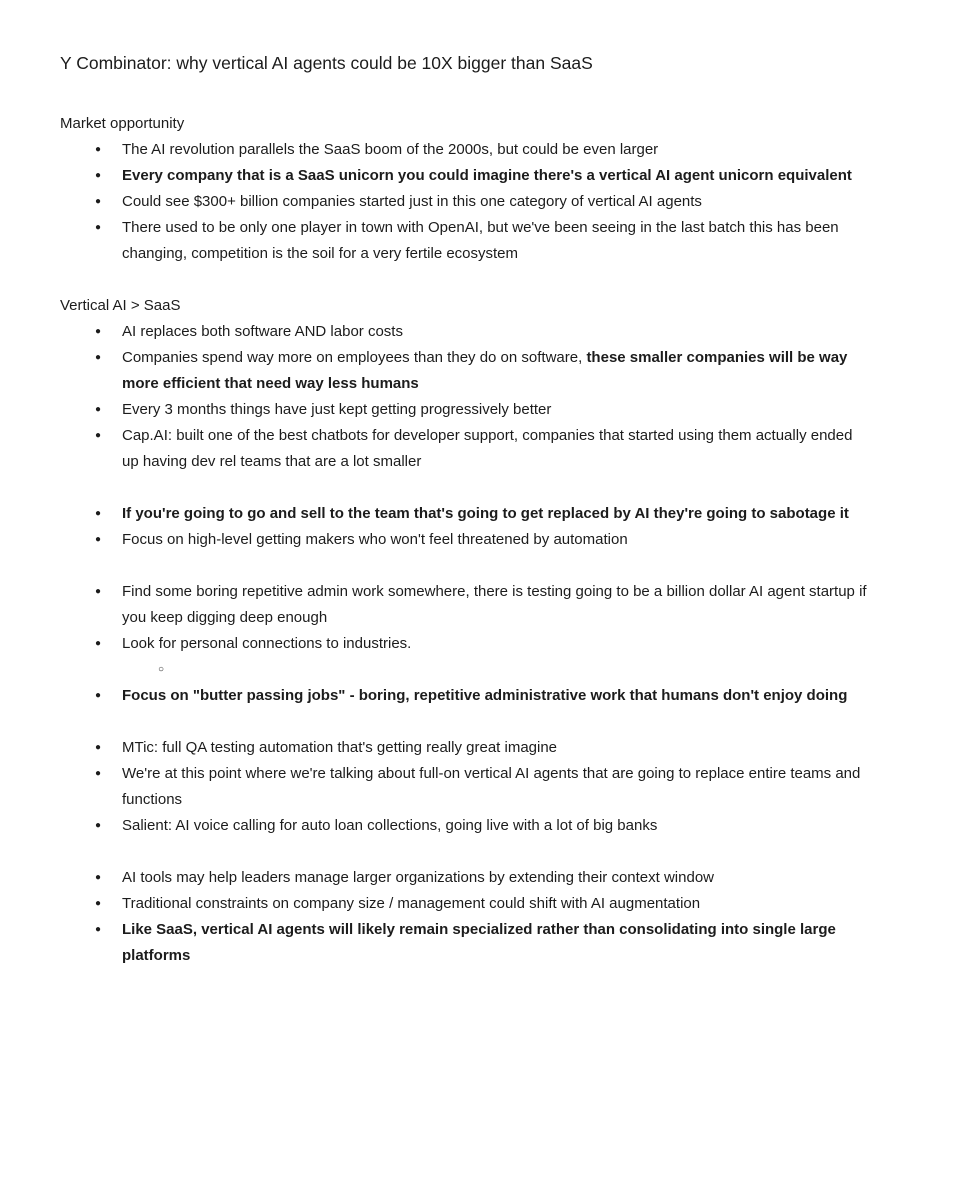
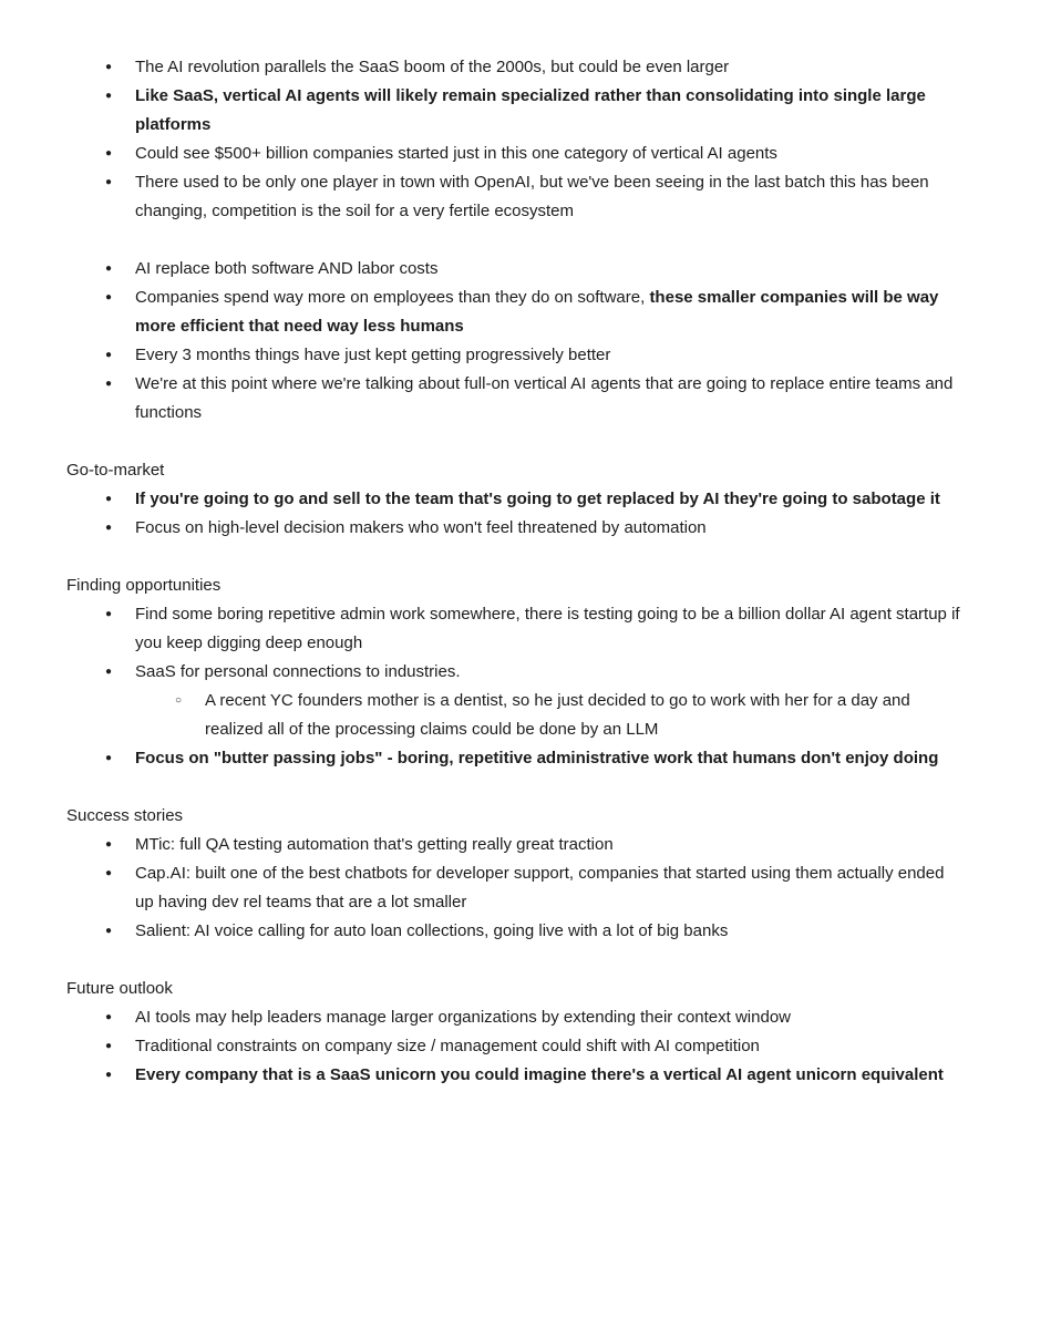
- Y Combinator: why vertical AI agents could be 10X bigger than SaaS
- Market opportunity
  ●
  The AI revolution parallels the SaaS boom of the 2000s, but could be even larger
  ●
- Every company that is a SaaS unicorn you could imagine there's a vertical AI agent unicorn equivalent
+ Like SaaS, vertical AI agents will likely remain specialized rather than consolidating into single large platforms
  ●
- Could see $300+ billion companies started just in this one category of vertical AI agents
+ Could see $500+ billion companies started just in this one category of vertical AI agents
  ●
  There used to be only one player in town with OpenAI, but we've been seeing in the last batch this has been changing, competition is the soil for a very fertile ecosystem
- Vertical AI > SaaS
  ●
- AI replaces both software AND labor costs
+ AI replace both software AND labor costs
  ●
  Companies spend way more on employees than they do on software, these smaller companies will be way more efficient that need way less humans
  ●
  Every 3 months things have just kept getting progressively better
  ●
- Cap.AI: built one of the best chatbots for developer support, companies that started using them actually ended up having dev rel teams that are a lot smaller
+ We're at this point where we're talking about full-on vertical AI agents that are going to replace entire teams and functions
+ Go-to-market
  ●
  If you're going to go and sell to the team that's going to get replaced by AI they're going to sabotage it
  ●
- Focus on high-level getting makers who won't feel threatened by automation
+ Focus on high-level decision makers who won't feel threatened by automation
+ Finding opportunities
  ●
  Find some boring repetitive admin work somewhere, there is testing going to be a billion dollar AI agent startup if you keep digging deep enough
  ●
- Look for personal connections to industries.
+ SaaS for personal connections to industries.
  ○
+ A recent YC founders mother is a dentist, so he just decided to go to work with her for a day and realized all of the processing claims could be done by an LLM
  ●
  Focus on "butter passing jobs" - boring, repetitive administrative work that humans don't enjoy doing
+ Success stories
  ●
- MTic: full QA testing automation that's getting really great imagine
+ MTic: full QA testing automation that's getting really great traction
  ●
- We're at this point where we're talking about full-on vertical AI agents that are going to replace entire teams and functions
+ Cap.AI: built one of the best chatbots for developer support, companies that started using them actually ended up having dev rel teams that are a lot smaller
  ●
  Salient: AI voice calling for auto loan collections, going live with a lot of big banks
+ Future outlook
  ●
  AI tools may help leaders manage larger organizations by extending their context window
  ●
- Traditional constraints on company size / management could shift with AI augmentation
+ Traditional constraints on company size / management could shift with AI competition
  ●
- Like SaaS, vertical AI agents will likely remain specialized rather than consolidating into single large platforms
+ Every company that is a SaaS unicorn you could imagine there's a vertical AI agent unicorn equivalent
